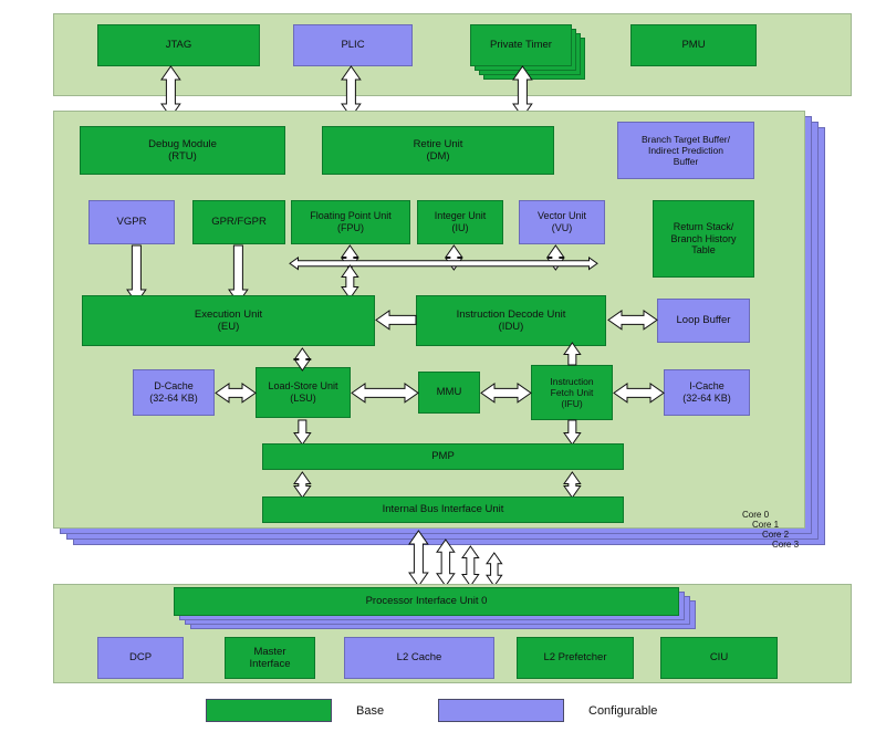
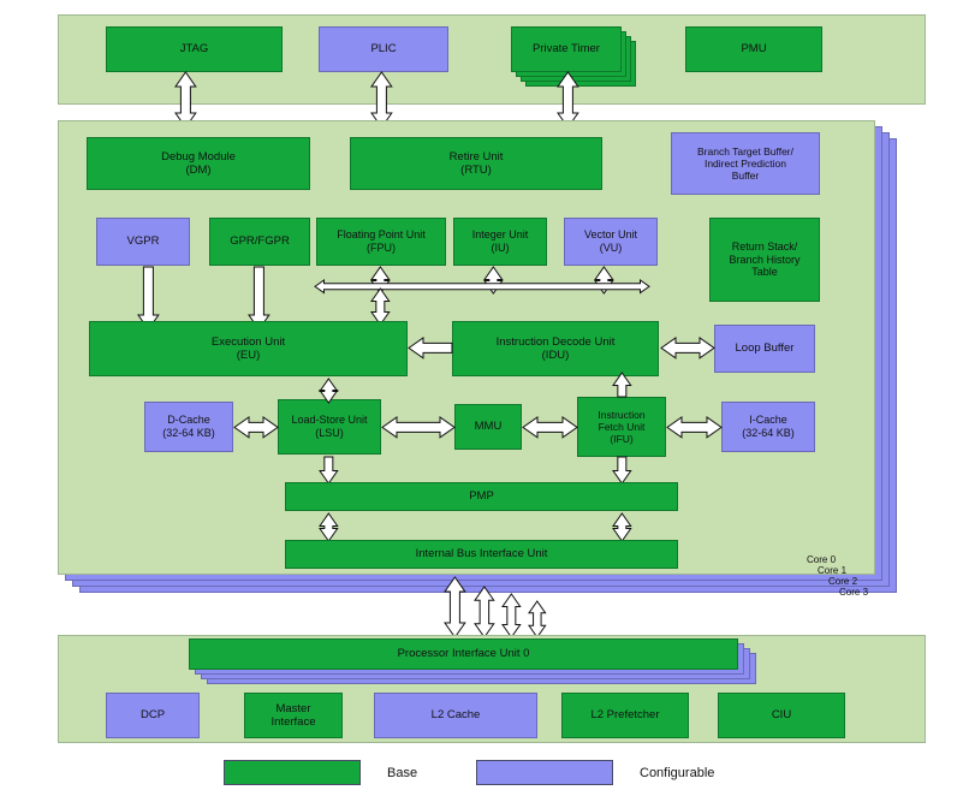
  JTAG
  PLIC
  Private Timer
  PMU
  Core 0
  Core 1
  Core 2
  Core 3
  Debug Module
- (RTU)
+ (DM)
  Retire Unit
- (DM)
+ (RTU)
  Branch Target Buffer/
  Indirect Prediction
  Buffer
  VGPR
  GPR/FGPR
  Floating Point Unit
  (FPU)
  Integer Unit
  (IU)
  Vector Unit
  (VU)
  Return Stack/
  Branch History
  Table
  Execution Unit
  (EU)
  Instruction Decode Unit
  (IDU)
  Loop Buffer
  D-Cache
  (32-64 KB)
  Load-Store Unit
  (LSU)
  MMU
  Instruction
  Fetch Unit
  (IFU)
  I-Cache
  (32-64 KB)
  PMP
  Internal Bus Interface Unit
  Processor Interface Unit 0
  DCP
  Master
  Interface
  L2 Cache
  L2 Prefetcher
  CIU
  Base
  Configurable
